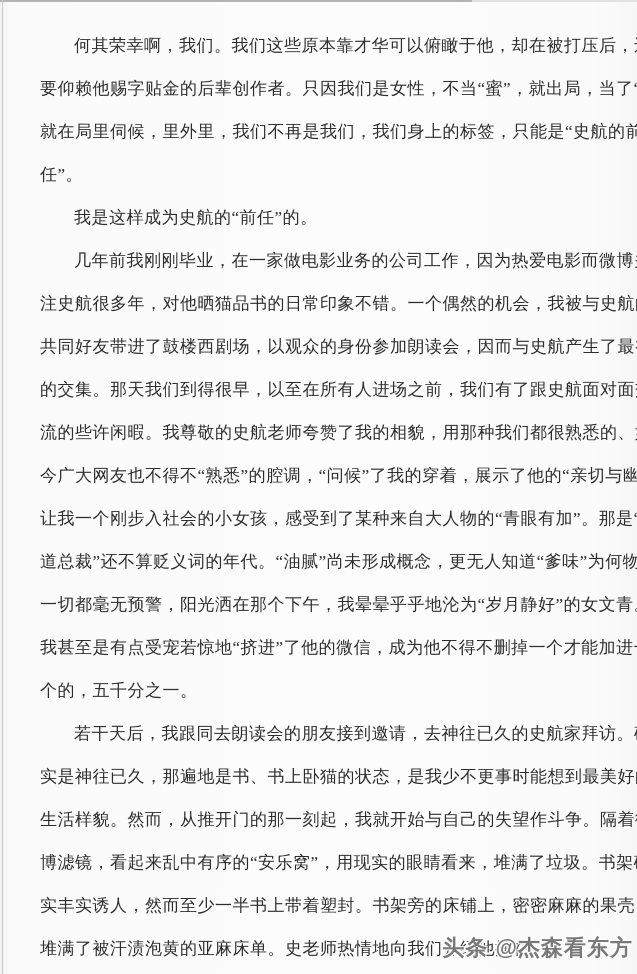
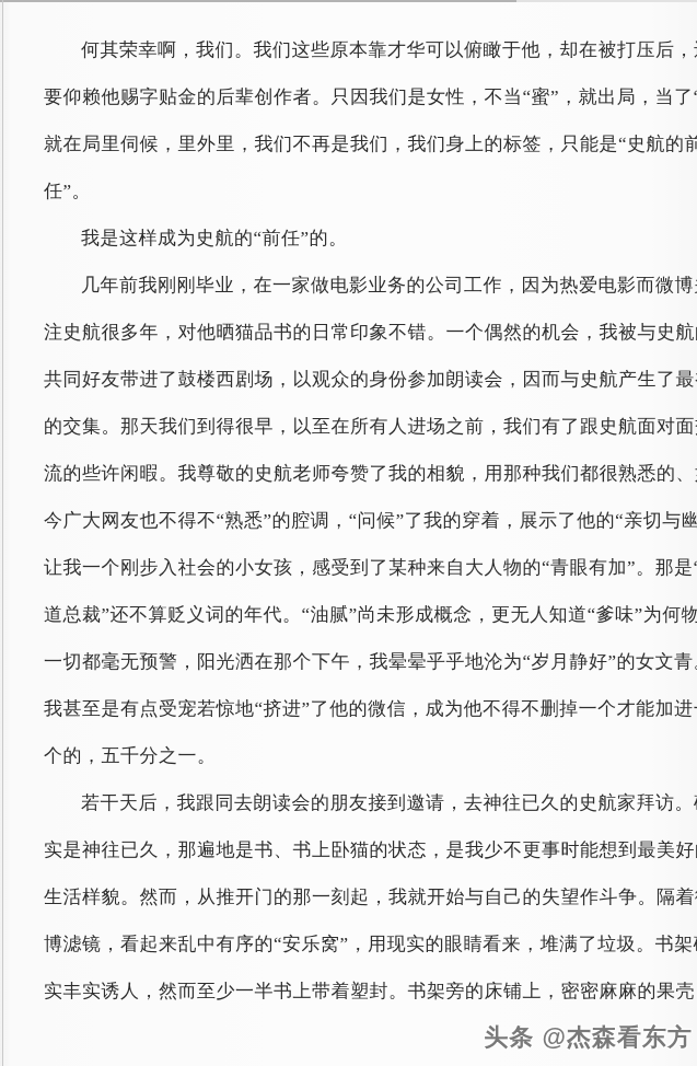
  何其荣幸啊，我们。我们这些原本靠才华可以俯瞰于他，却在被打压后，
  要仰赖他赐字贴金的后辈创作者。只因我们是女性，不当“蜜”，就出局，当了
  就在局里伺候，里外里，我们不再是我们，我们身上的标签，只能是“史航的前
  任”。
  我是这样成为史航的“前任”的。
  几年前我刚刚毕业，在一家做电影业务的公司工作，因为热爱电影而微博
  注史航很多年，对他晒猫品书的日常印象不错。一个偶然的机会，我被与史航
  共同好友带进了鼓楼西剧场，以观众的身份参加朗读会，因而与史航产生了最
  的交集。那天我们到得很早，以至在所有人进场之前，我们有了跟史航面对面
  流的些许闲暇。我尊敬的史航老师夸赞了我的相貌，用那种我们都很熟悉的、
  今广大网友也不得不“熟悉”的腔调，“问候”了我的穿着，展示了他的“亲切与幽
  让我一个刚步入社会的小女孩，感受到了某种来自大人物的“青眼有加”。那是
  道总裁”还不算贬义词的年代。“油腻”尚未形成概念，更无人知道“爹味”为何物
  一切都毫无预警，阳光洒在那个下午，我晕晕乎乎地沦为“岁月静好”的女文青
  我甚至是有点受宠若惊地“挤进”了他的微信，成为他不得不删掉一个才能加进
  个的，五千分之一。
  若干天后，我跟同去朗读会的朋友接到邀请，去神往已久的史航家拜访。
  实是神往已久，那遍地是书、书上卧猫的状态，是我少不更事时能想到最美好
  生活样貌。然而，从推开门的那一刻起，我就开始与自己的失望作斗争。隔着
  博滤镜，看起来乱中有序的“安乐窝”，用现实的眼睛看来，堆满了垃圾。书架
  实丰实诱人，然而至少一半书上带着塑封。书架旁的床铺上，密密麻麻的果壳
- 堆满了被汗渍泡黄的亚麻床单。史老师热情地向我们介绍他摆在
  头条 @杰森看东方
